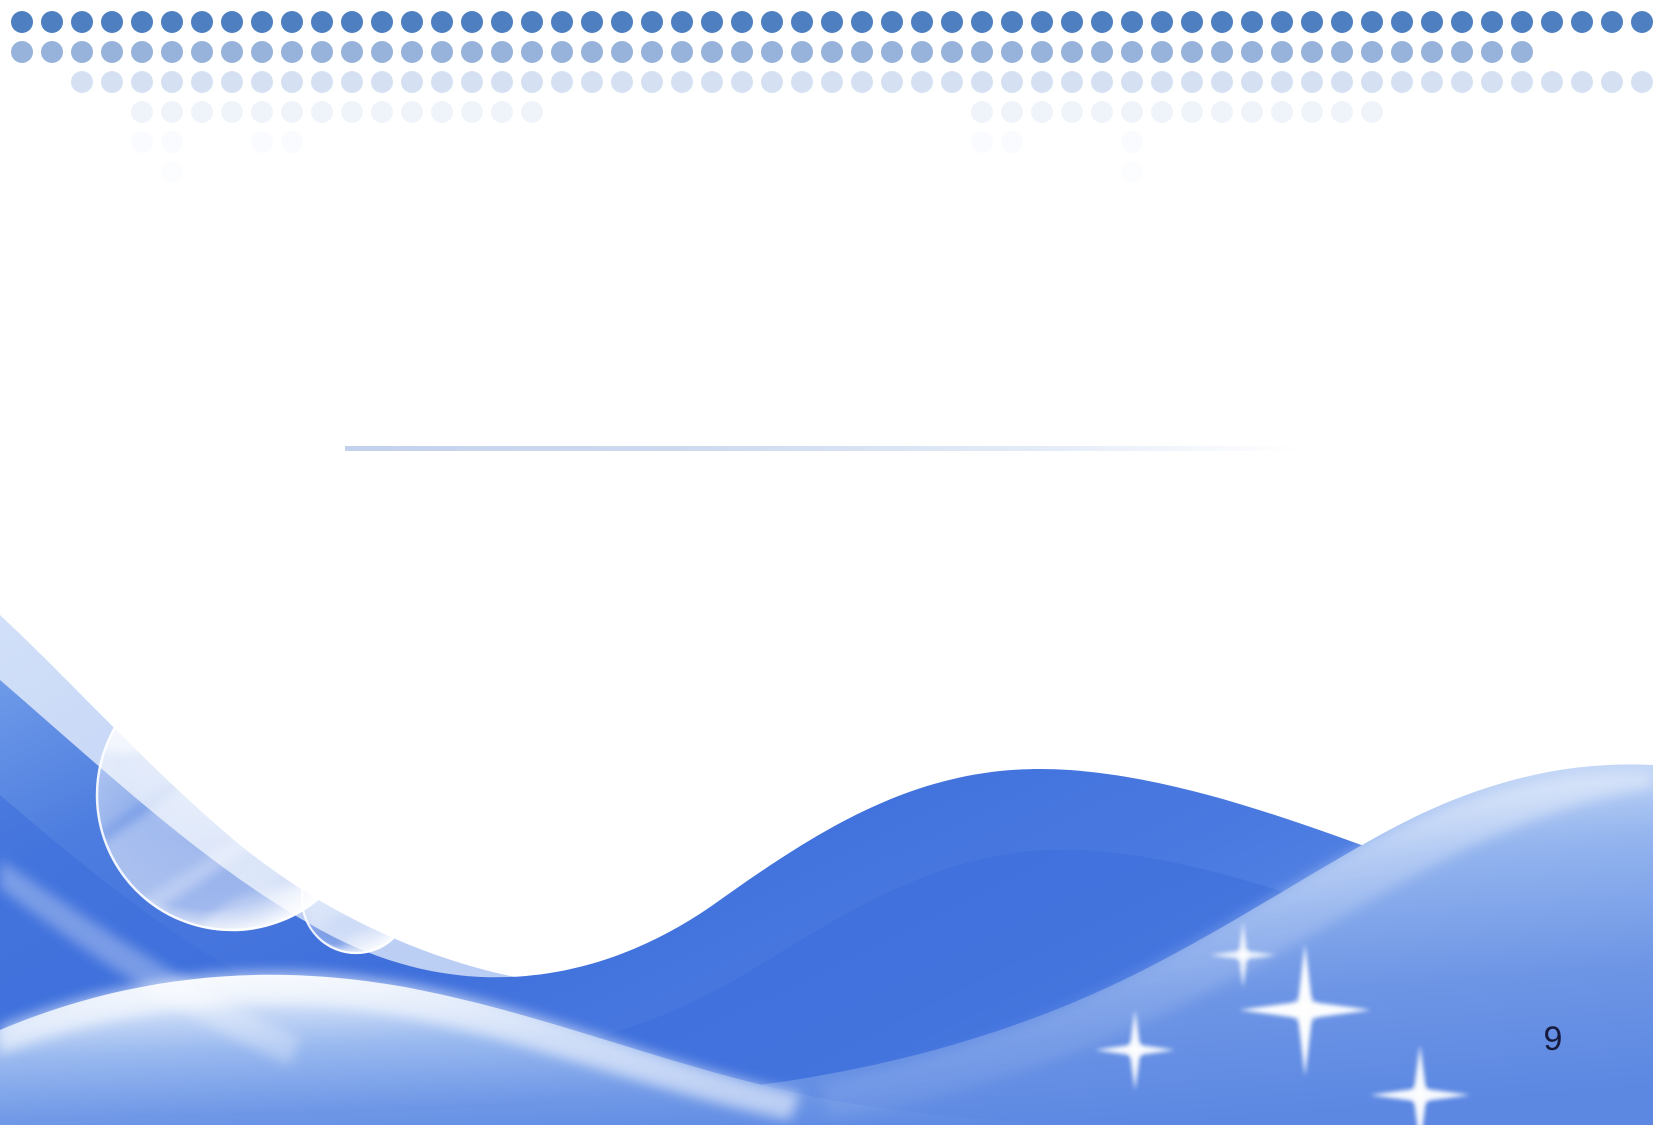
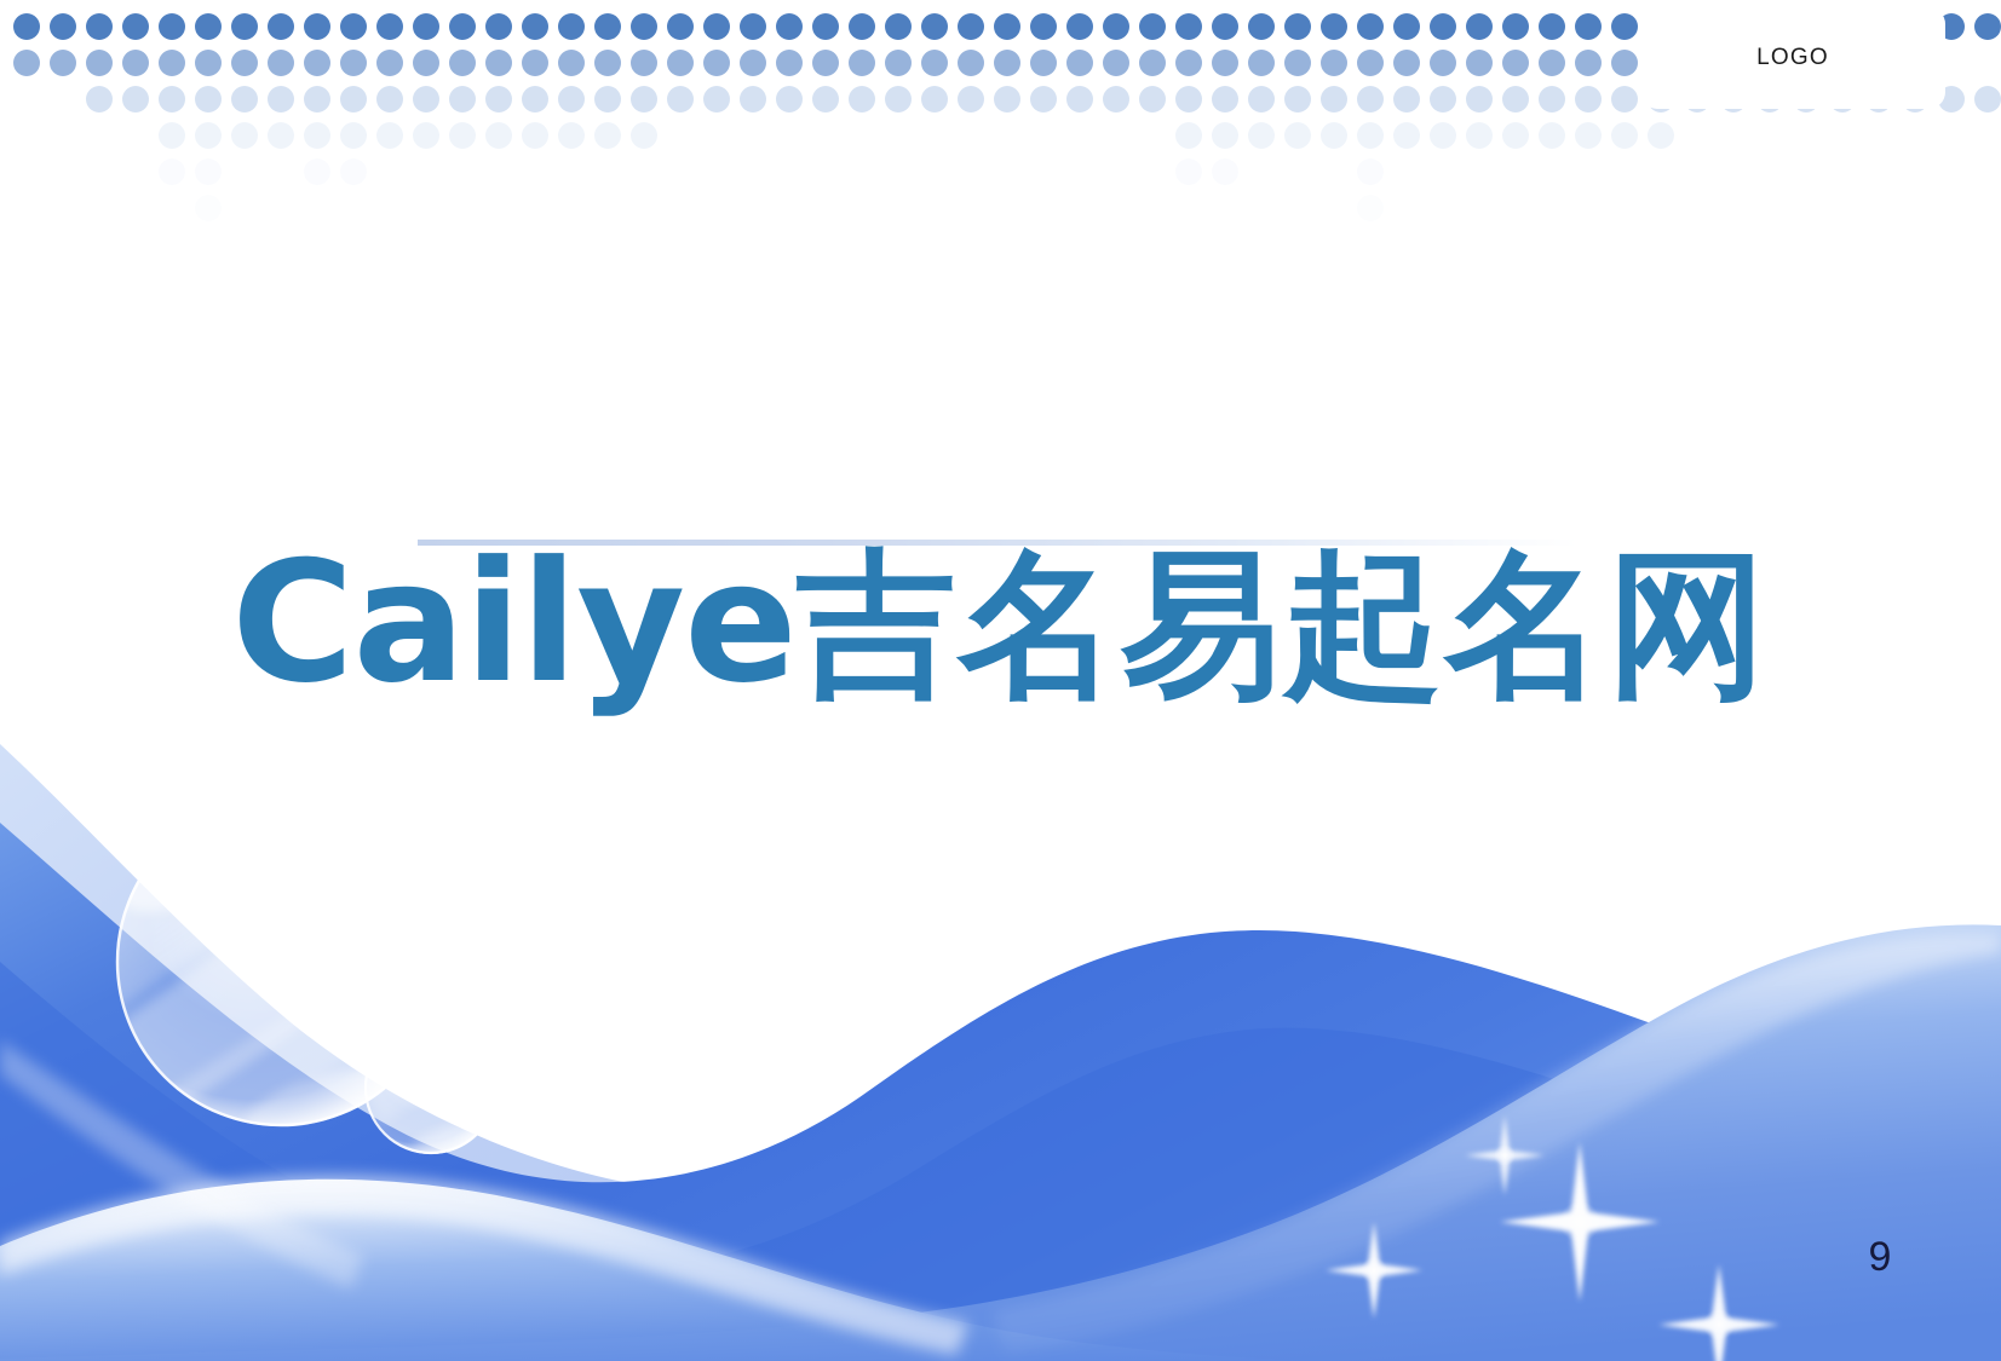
+ LOGO
+ Cailye吉名易起名网
  9
